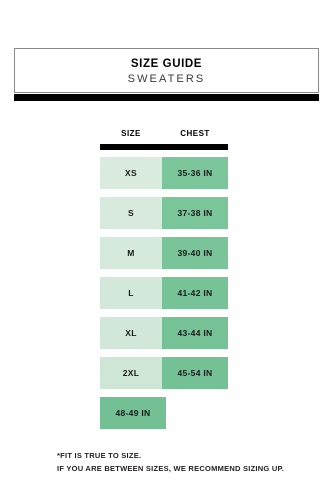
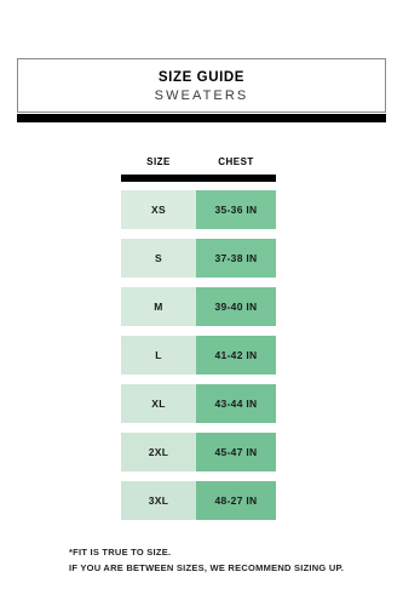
  SIZE GUIDE
  SWEATERS
  SIZE
  CHEST
  XS
  35-36 IN
  S
  37-38 IN
  M
  39-40 IN
  L
  41-42 IN
  XL
  43-44 IN
  2XL
- 45-54 IN
+ 45-47 IN
+ 3XL
- 48-49 IN
+ 48-27 IN
  *FIT IS TRUE TO SIZE.
  IF YOU ARE BETWEEN SIZES, WE RECOMMEND SIZING UP.
